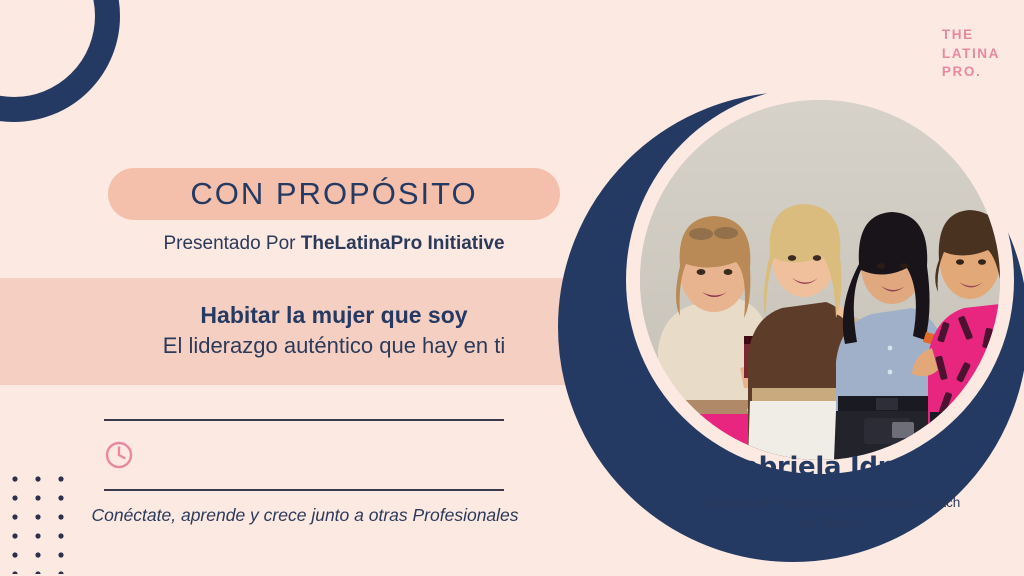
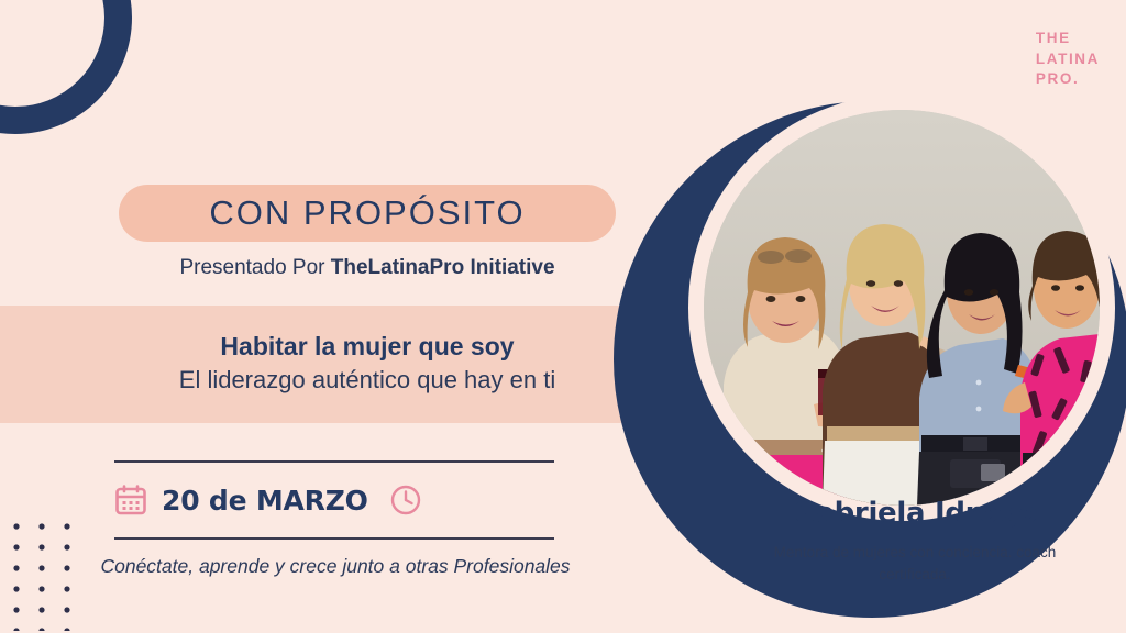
  CON PROPÓSITO
  Presentado Por TheLatinaPro Initiative
  Habitar la mujer que soy
  El liderazgo auténtico que hay en ti
+ 20 de MARZO
  Conéctate, aprende y crece junto a otras Profesionales
  THE
  LATINA
  PRO.
  Gabriela Idrogo
  Mentora de mujeres con conciencia. coach
